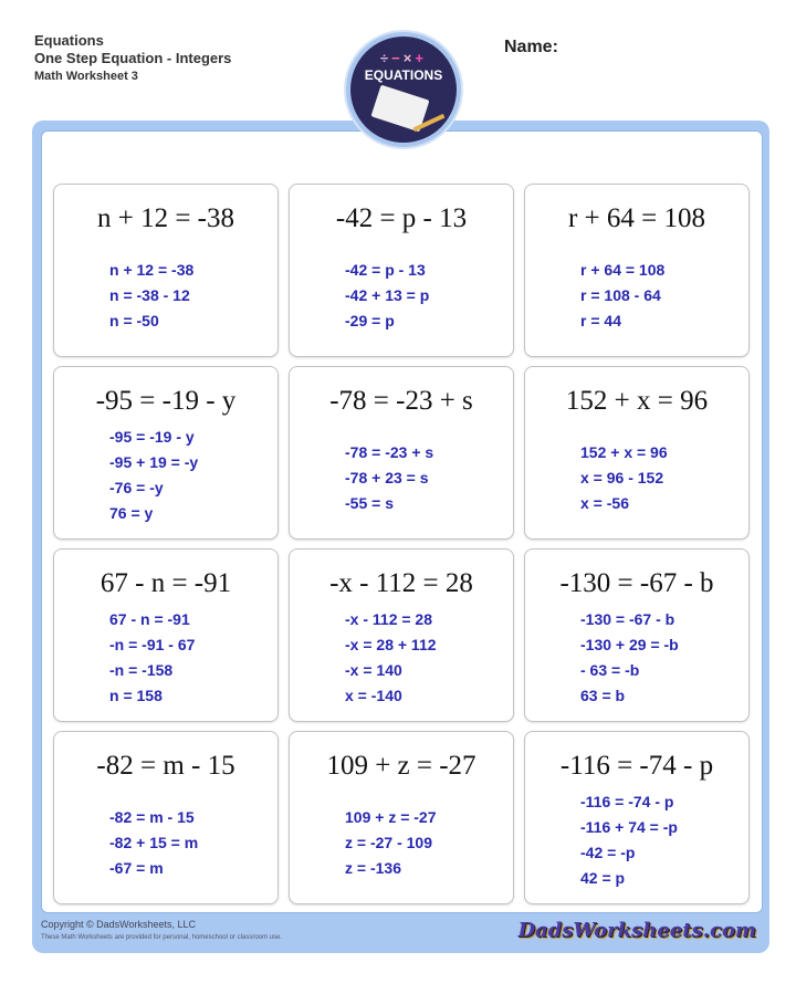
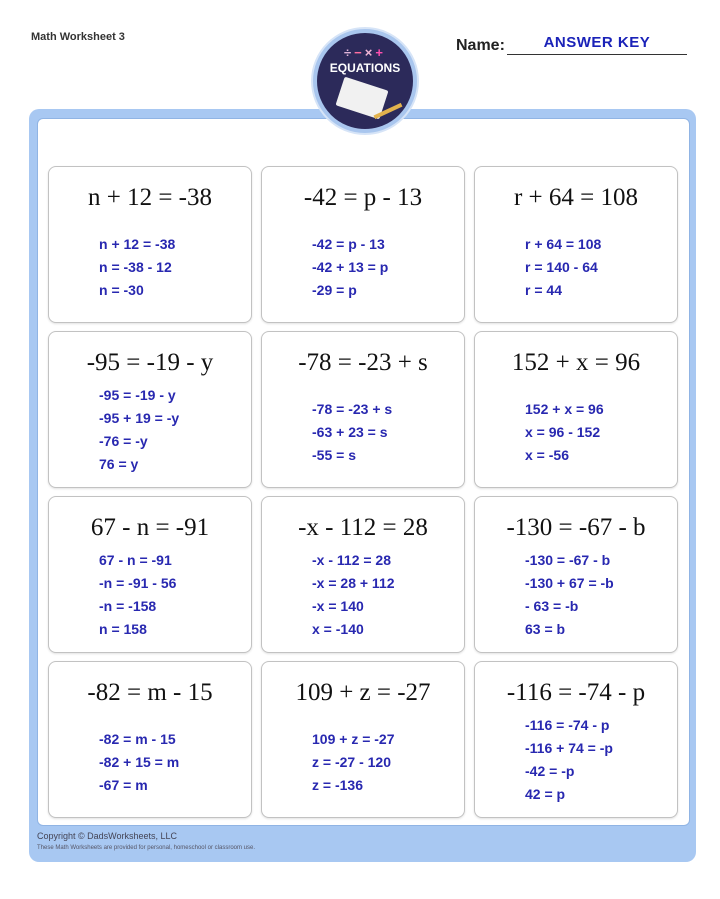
- Equations
- One Step Equation - Integers
  Math Worksheet 3
  ÷−×+
  EQUATIONS
  Name:
+ ANSWER KEY
  n + 12 = -38
  n + 12 = -38
  n = -38 - 12
- n = -50
+ n = -30
  -42 = p - 13
  -42 = p - 13
  -42 + 13 = p
  -29 = p
  r + 64 = 108
  r + 64 = 108
- r = 108 - 64
+ r = 140 - 64
  r = 44
  -95 = -19 - y
  -95 = -19 - y
  -95 + 19 = -y
  -76 = -y
  76 = y
  -78 = -23 + s
  -78 = -23 + s
- -78 + 23 = s
+ -63 + 23 = s
  -55 = s
  152 + x = 96
  152 + x = 96
  x = 96 - 152
  x = -56
  67 - n = -91
  67 - n = -91
- -n = -91 - 67
+ -n = -91 - 56
  -n = -158
  n = 158
  -x - 112 = 28
  -x - 112 = 28
  -x = 28 + 112
  -x = 140
  x = -140
  -130 = -67 - b
  -130 = -67 - b
- -130 + 29 = -b
+ -130 + 67 = -b
  - 63 = -b
  63 = b
  -82 = m - 15
  -82 = m - 15
  -82 + 15 = m
  -67 = m
  109 + z = -27
  109 + z = -27
- z = -27 - 109
+ z = -27 - 120
  z = -136
  -116 = -74 - p
  -116 = -74 - p
  -116 + 74 = -p
  -42 = -p
  42 = p
  Copyright © DadsWorksheets, LLC
- DadsWorksheets.com
